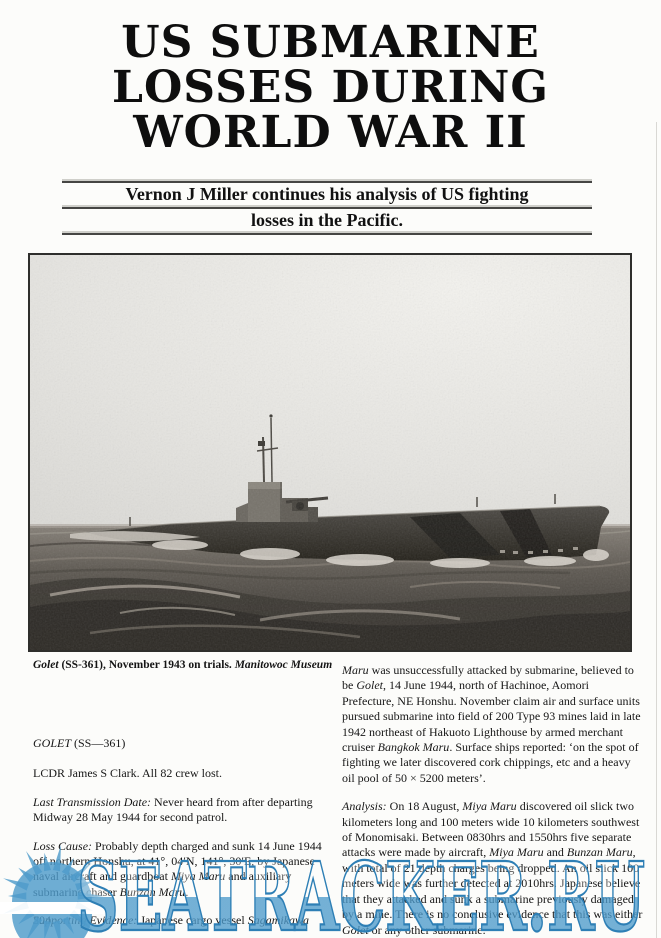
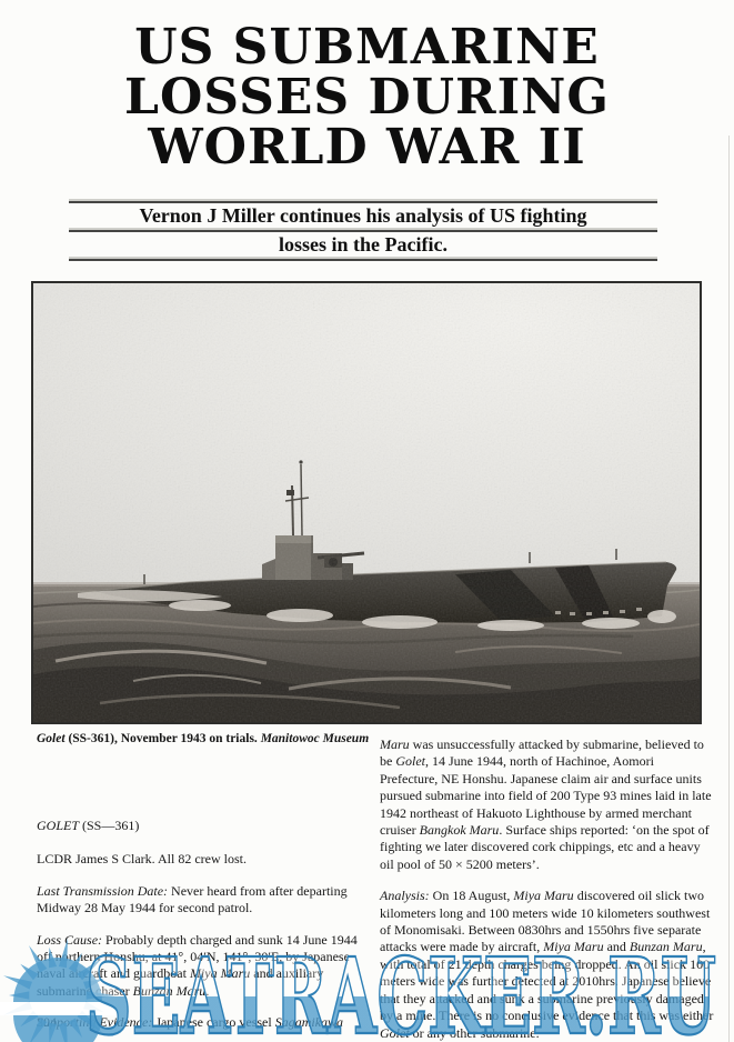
  US SUBMARINE
  LOSSES DURING
  WORLD WAR II
  Vernon J Miller continues his analysis of US fighting
  losses in the Pacific.
  Golet (SS-361), November 1943 on trials. Manitowoc Museum
  GOLET (SS—361)
  LCDR James S Clark. All 82 crew lost.
  Last Transmission Date: Never heard from after departing Midway 28 May 1944 for second patrol.
  Loss Cause: Probably depth charged and sunk 14 June 1944 off northern Honshu, at 41°, 04′N, 141°, 30′E, by Japanese naval aircraft and guardboat Miya Maru and auxiliary submarine chaser Bunzan Maru.
  Supporting Evidence: Japanese cargo vessel Sagamikawa
- Maru was unsuccessfully attacked by submarine, believed to be Golet, 14 June 1944, north of Hachinoe, Aomori Prefecture, NE Honshu. November claim air and surface units pursued submarine into field of 200 Type 93 mines laid in late 1942 northeast of Hakuoto Lighthouse by armed merchant cruiser Bangkok Maru. Surface ships reported: ‘on the spot of fighting we later discovered cork chippings, etc and a heavy oil pool of 50 × 5200 meters’.
+ Maru was unsuccessfully attacked by submarine, believed to be Golet, 14 June 1944, north of Hachinoe, Aomori Prefecture, NE Honshu. Japanese claim air and surface units pursued submarine into field of 200 Type 93 mines laid in late 1942 northeast of Hakuoto Lighthouse by armed merchant cruiser Bangkok Maru. Surface ships reported: ‘on the spot of fighting we later discovered cork chippings, etc and a heavy oil pool of 50 × 5200 meters’.
  Analysis: On 18 August, Miya Maru discovered oil slick two kilometers long and 100 meters wide 10 kilometers southwest of Monomisaki. Between 0830hrs and 1550hrs five separate attacks were made by aircraft, Miya Maru and Bunzan Maru, with total of 21 depth charges being dropped. An oil slick 100 meters wide was further detected at 2010hrs. Japanese believe that they attacked and sunk a submarine previously damaged by a mine. There is no conclusive evidence that this was either Golet or any other submarine.
  204
  SEATRACKER.RU
